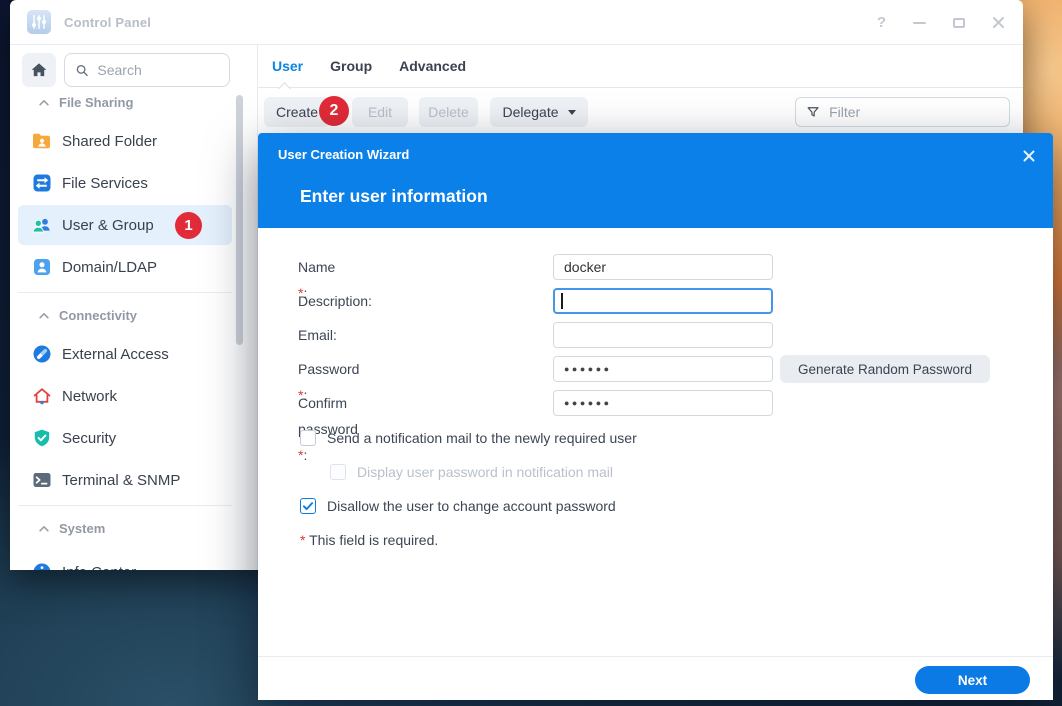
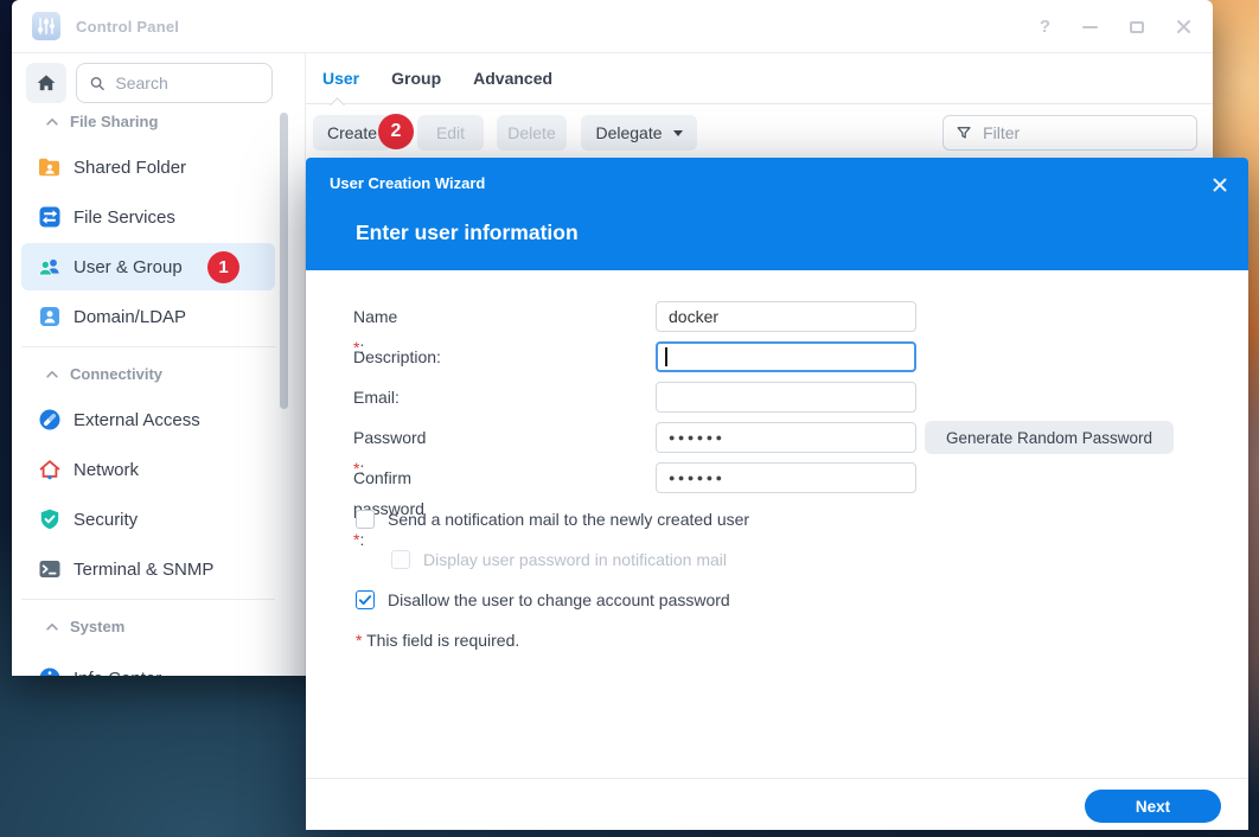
  Control Panel
  ?
  Search
  File Sharing
  Shared Folder
  File Services
  User & Group
  1
  Domain/LDAP
  Connectivity
  External Access
  Network
  Security
  Terminal & SNMP
  System
  User
  Group
  Advanced
  Create
  2
  Edit
  Delete
  Delegate
  Filter
  User Creation Wizard
  Enter user information
  Name *:
  docker
  Description:
  Email:
  Password *:
  ●●●●●●
  Generate Random Password
  Confirm password *:
  ●●●●●●
- Send a notification mail to the newly required user
+ Send a notification mail to the newly created user
  Display user password in notification mail
  Disallow the user to change account password
  * This field is required.
  Next
